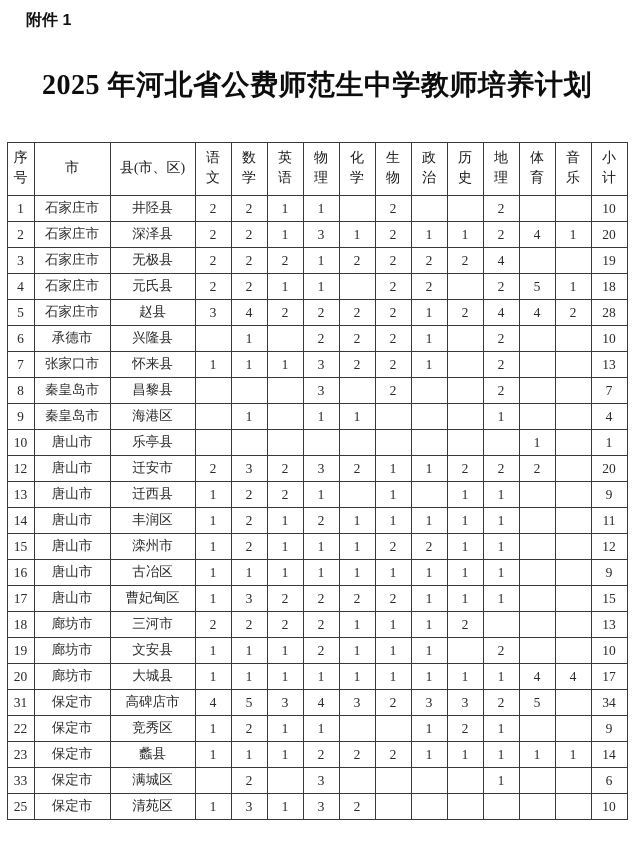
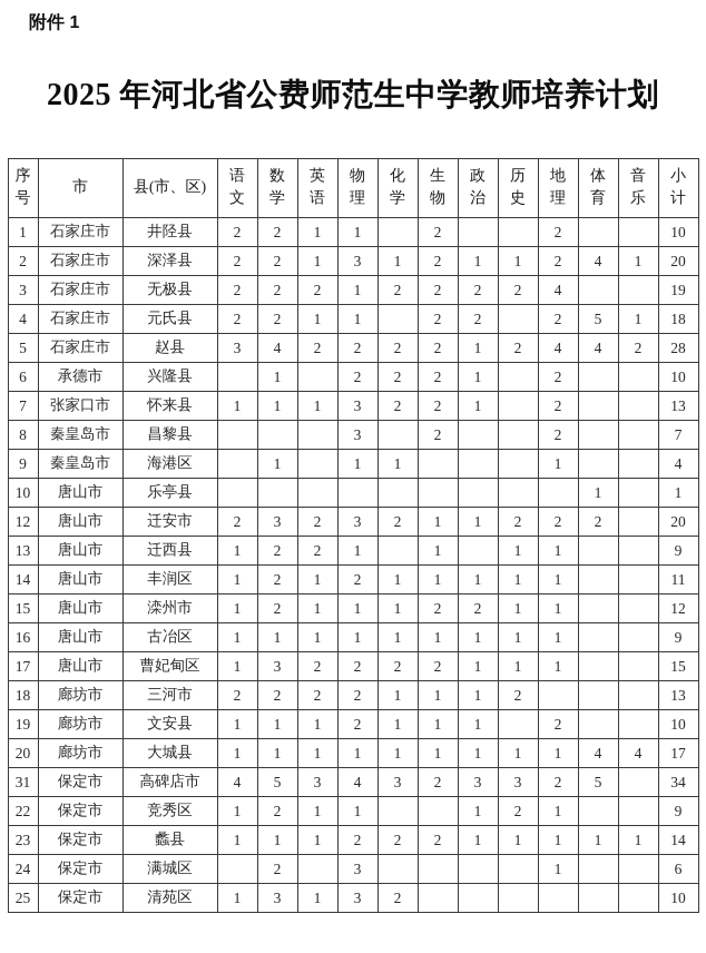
  附件 1
  2025 年河北省公费师范生中学教师培养计划
  序号	市	县(市、区)	语文	数学	英语	物理	化学	生物	政治	历史	地理	体育	音乐	小计
  1	石家庄市	井陉县	2	2	1	1		2			2			10
  2	石家庄市	深泽县	2	2	1	3	1	2	1	1	2	4	1	20
  3	石家庄市	无极县	2	2	2	1	2	2	2	2	4			19
  4	石家庄市	元氏县	2	2	1	1		2	2		2	5	1	18
  5	石家庄市	赵县	3	4	2	2	2	2	1	2	4	4	2	28
  6	承德市	兴隆县		1		2	2	2	1		2			10
  7	张家口市	怀来县	1	1	1	3	2	2	1		2			13
  8	秦皇岛市	昌黎县				3		2			2			7
  9	秦皇岛市	海港区		1		1	1				1			4
  10	唐山市	乐亭县										1		1
  12	唐山市	迁安市	2	3	2	3	2	1	1	2	2	2		20
  13	唐山市	迁西县	1	2	2	1		1		1	1			9
  14	唐山市	丰润区	1	2	1	2	1	1	1	1	1			11
  15	唐山市	滦州市	1	2	1	1	1	2	2	1	1			12
  16	唐山市	古冶区	1	1	1	1	1	1	1	1	1			9
  17	唐山市	曹妃甸区	1	3	2	2	2	2	1	1	1			15
  18	廊坊市	三河市	2	2	2	2	1	1	1	2				13
  19	廊坊市	文安县	1	1	1	2	1	1	1		2			10
  20	廊坊市	大城县	1	1	1	1	1	1	1	1	1	4	4	17
  31	保定市	高碑店市	4	5	3	4	3	2	3	3	2	5		34
  22	保定市	竞秀区	1	2	1	1			1	2	1			9
  23	保定市	蠡县	1	1	1	2	2	2	1	1	1	1	1	14
- 33	保定市	满城区		2		3					1			6
+ 24	保定市	满城区		2		3					1			6
  25	保定市	清苑区	1	3	1	3	2							10
